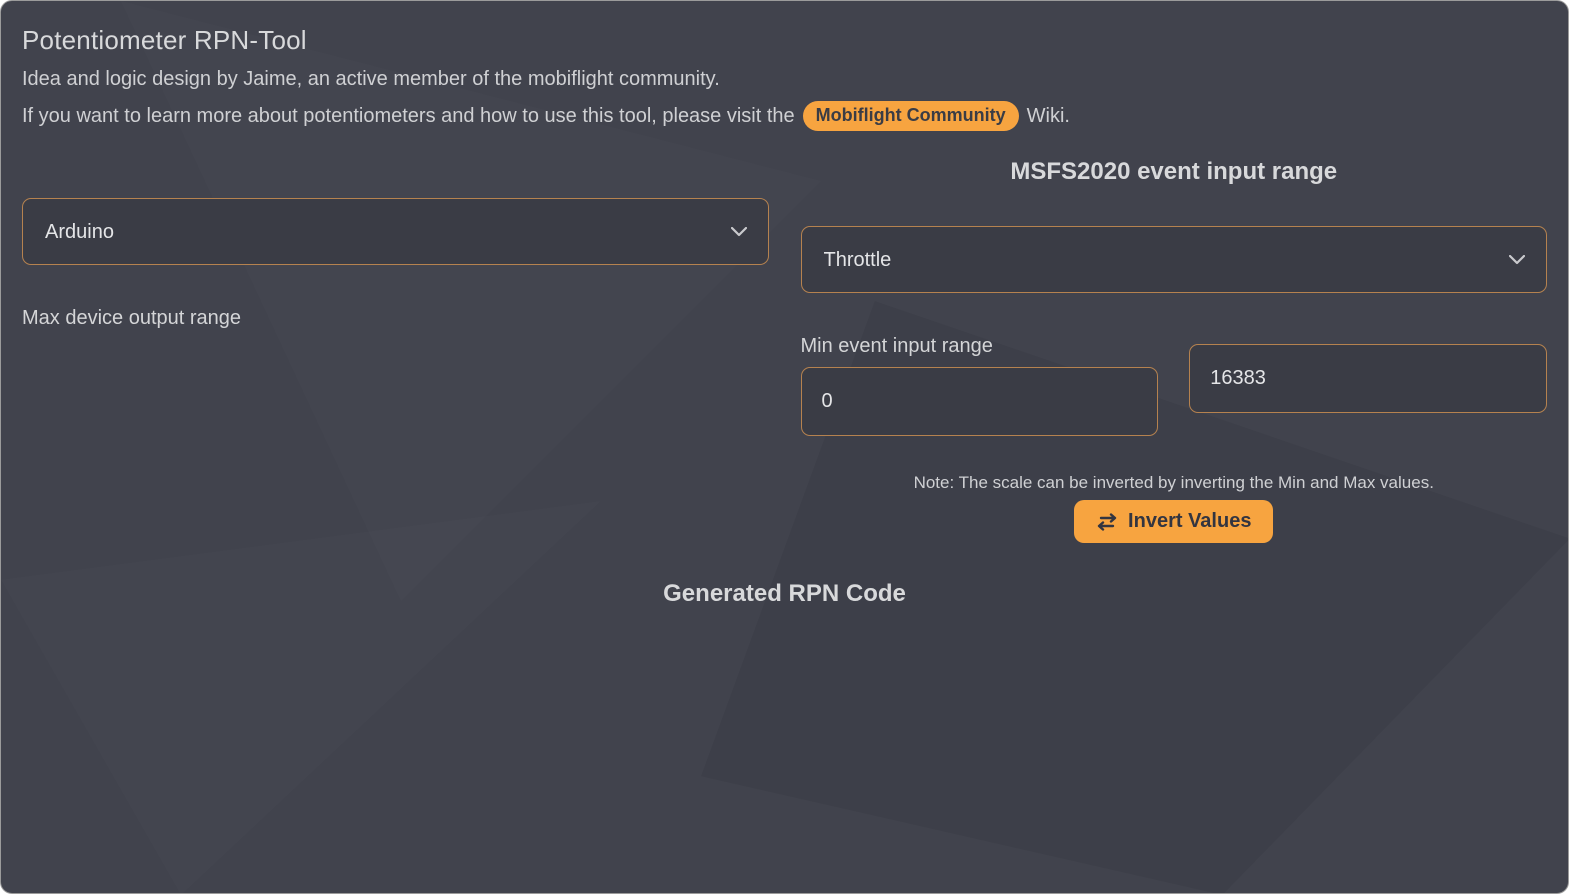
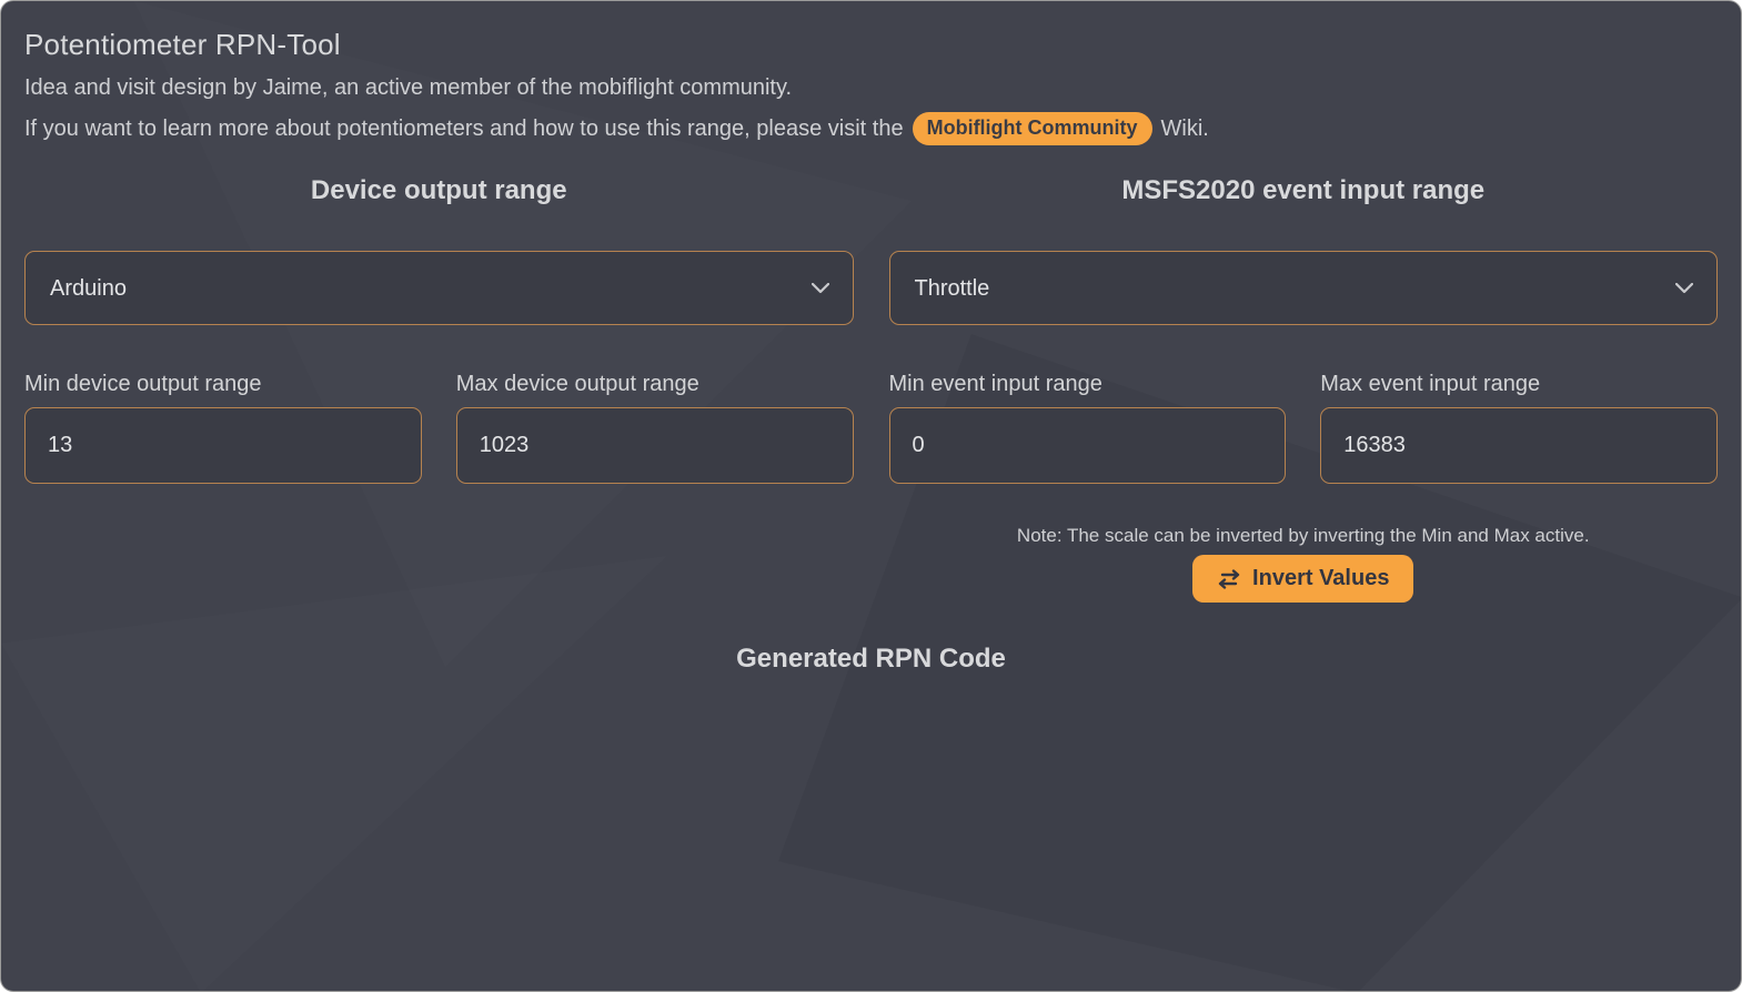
  Potentiometer RPN-Tool
- Idea and logic design by Jaime, an active member of the mobiflight community.
+ Idea and visit design by Jaime, an active member of the mobiflight community.
- If you want to learn more about potentiometers and how to use this tool, please visit the
+ If you want to learn more about potentiometers and how to use this range, please visit the
  Mobiflight Community
  Wiki.
+ Device output range
  Arduino
+ Min device output range
+ 13
  Max device output range
+ 1023
  MSFS2020 event input range
  Throttle
  Min event input range
  0
+ Max event input range
  16383
- Note: The scale can be inverted by inverting the Min and Max values.
+ Note: The scale can be inverted by inverting the Min and Max active.
  Invert Values
  Generated RPN Code
